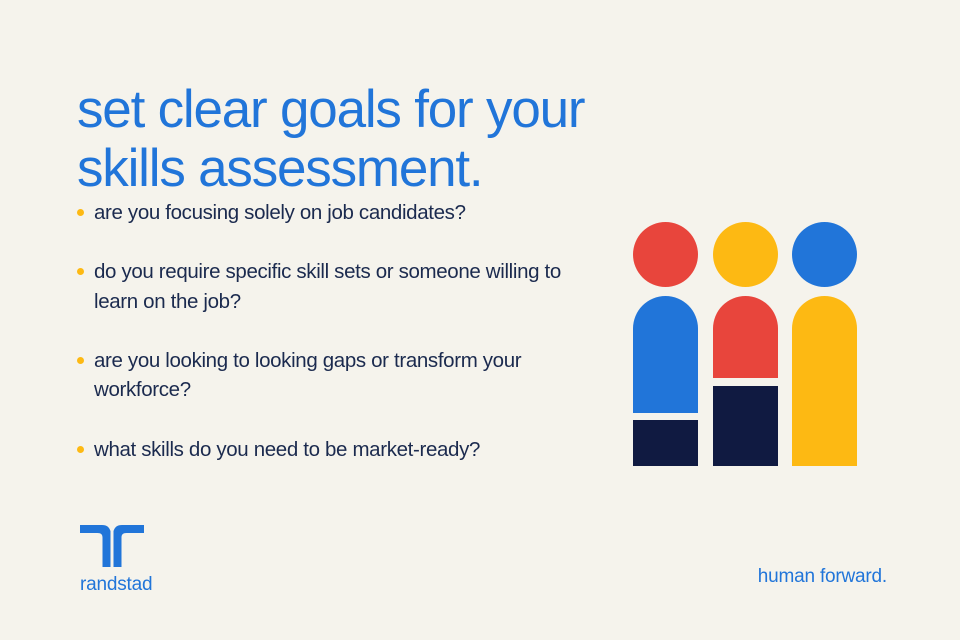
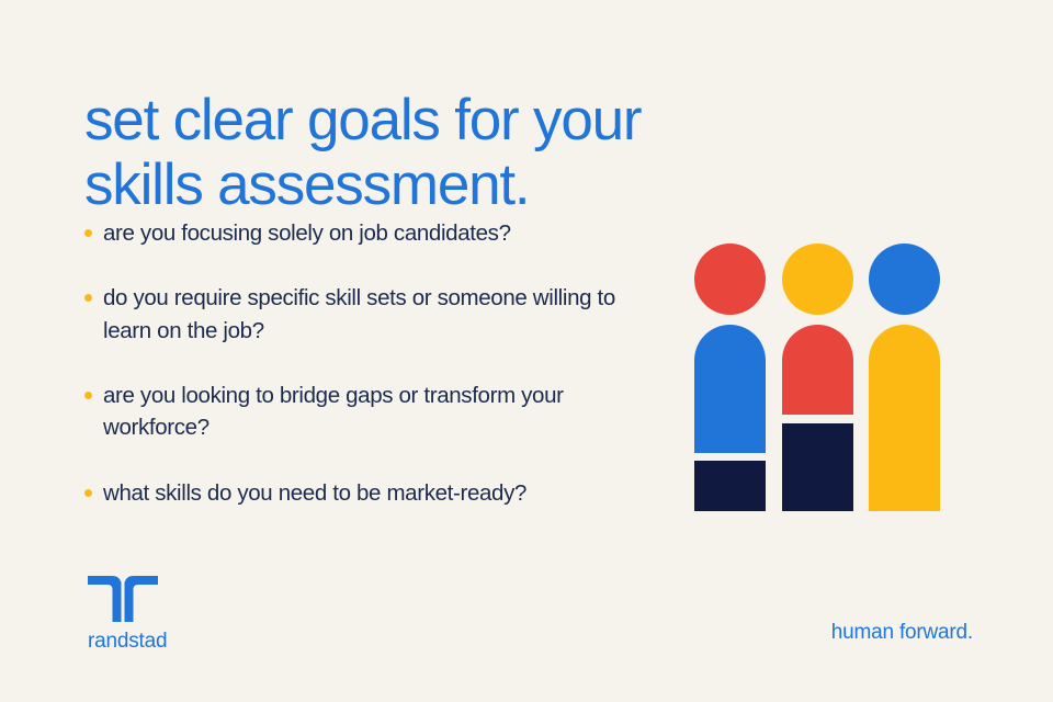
  set clear goals for your
  skills assessment.
  are you focusing solely on job candidates?
  do you require specific skill sets or someone willing to learn on the job?
- are you looking to looking gaps or transform your workforce?
+ are you looking to bridge gaps or transform your workforce?
  what skills do you need to be market-ready?
  randstad
  human forward.
